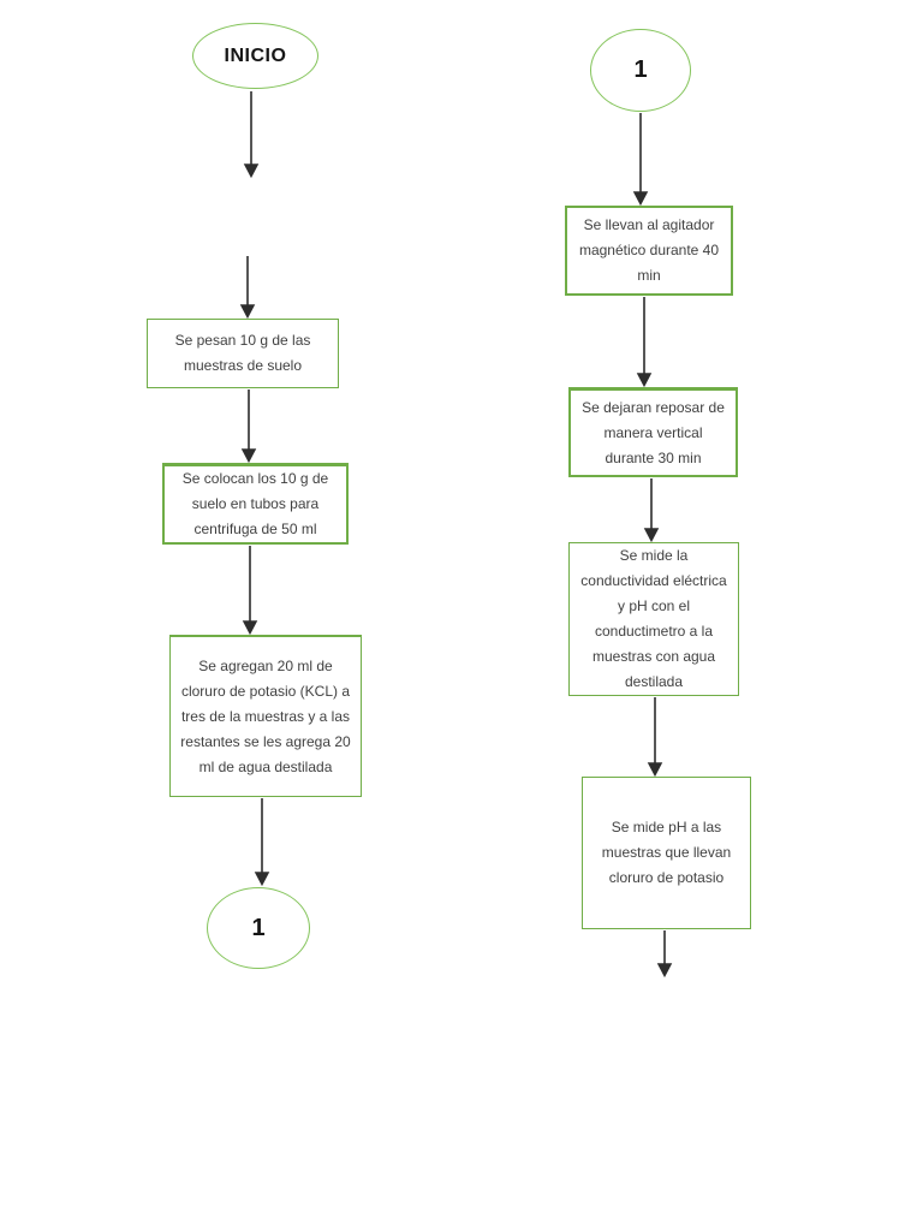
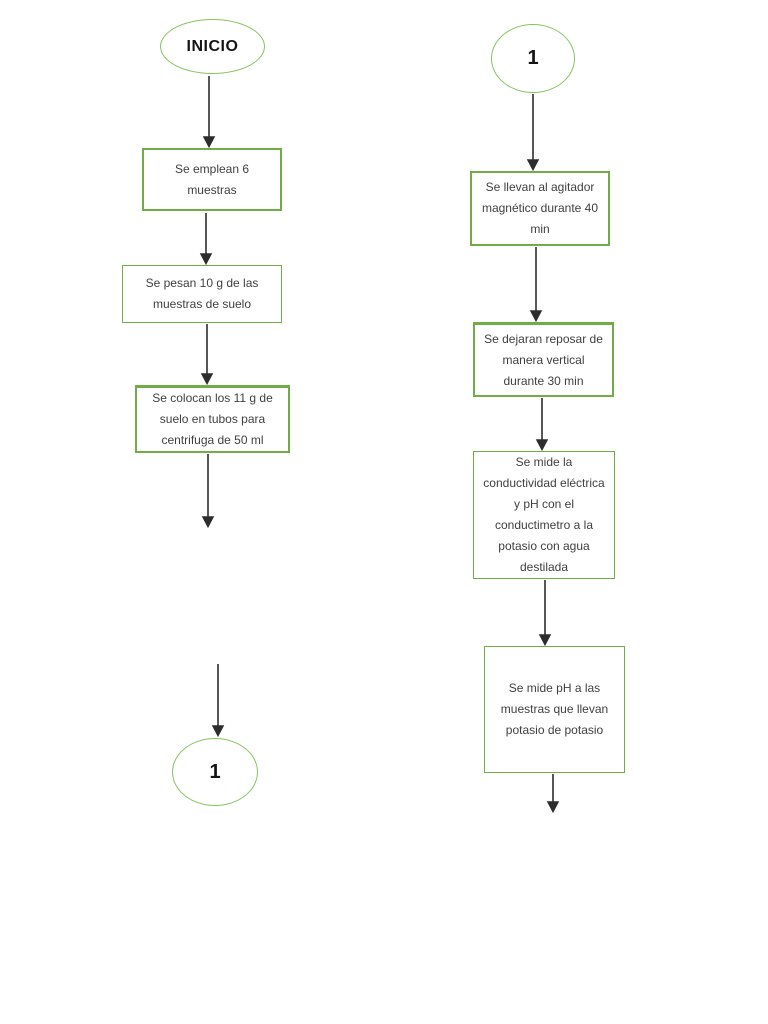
  INICIO
+ Se emplean 6 muestras
  Se pesan 10 g de las muestras de suelo
- Se colocan los 10 g de suelo en tubos para centrifuga de 50 ml
+ Se colocan los 11 g de suelo en tubos para centrifuga de 50 ml
- Se agregan 20 ml de cloruro de potasio (KCL) a tres de la muestras y a las restantes se les agrega 20 ml de agua destilada
  1
  1
  Se llevan al agitador magnético durante 40 min
  Se dejaran reposar de manera vertical durante 30 min
- Se mide la conductividad eléctrica y pH con el conductimetro a la muestras con agua destilada
+ Se mide la conductividad eléctrica y pH con el conductimetro a la potasio con agua destilada
- Se mide pH a las muestras que llevan cloruro de potasio
+ Se mide pH a las muestras que llevan potasio de potasio
